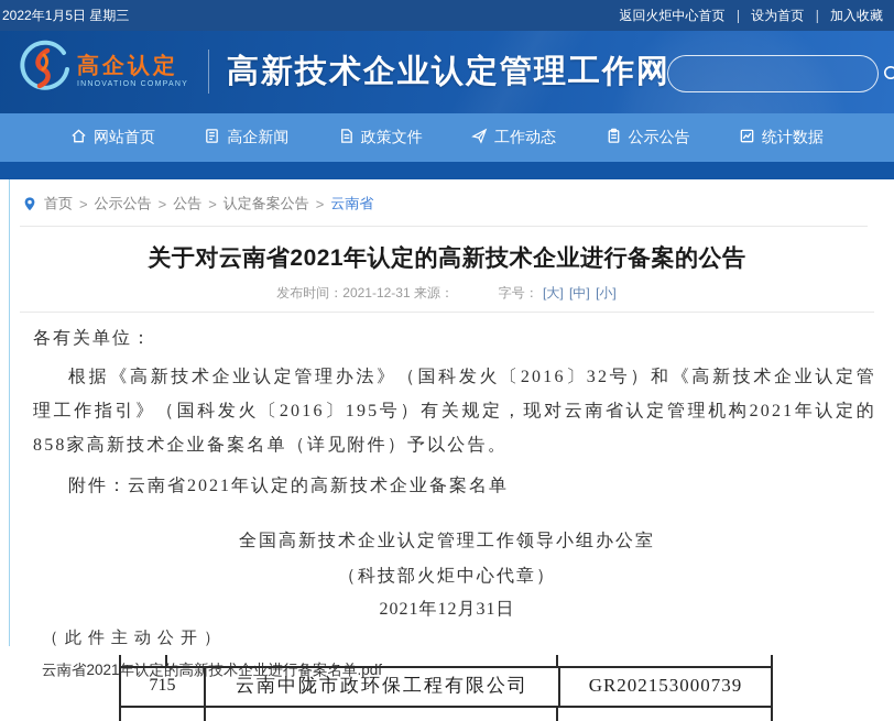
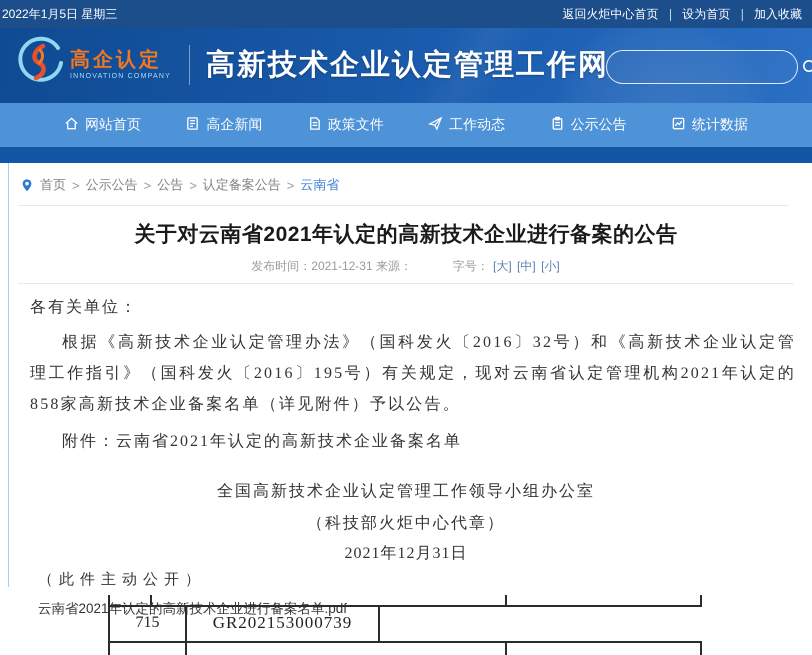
  2022年1月5日 星期三
  返回火炬中心首页
  ｜
  设为首页
  ｜
  加入收藏
  高企认定
  网站首页
  高企新闻
  政策文件
  工作动态
  公示公告
  统计数据
  首页
  >
  公示公告
  >
  公告
  >
  认定备案公告
  >
  云南省
  关于对云南省2021年认定的高新技术企业进行备案的公告
  发布时间：2021-12-31 来源： 字号： [大] [中] [小]
  各有关单位：
  根据《高新技术企业认定管理办法》（国科发火〔2016〕32号）和《高新技术企业认定管理工作指引》（国科发火〔2016〕195号）有关规定，现对云南省认定管理机构2021年认定的858家高新技术企业备案名单（详见附件）予以公告。
  附件：云南省2021年认定的高新技术企业备案名单
  全国高新技术企业认定管理工作领导小组办公室
  （科技部火炬中心代章）
  2021年12月31日
  （此件主动公开）
  云南省2021年认定的高新技术企业进行备案名单.pdf
  715
- 云南中陇市政环保工程有限公司
  GR202153000739
